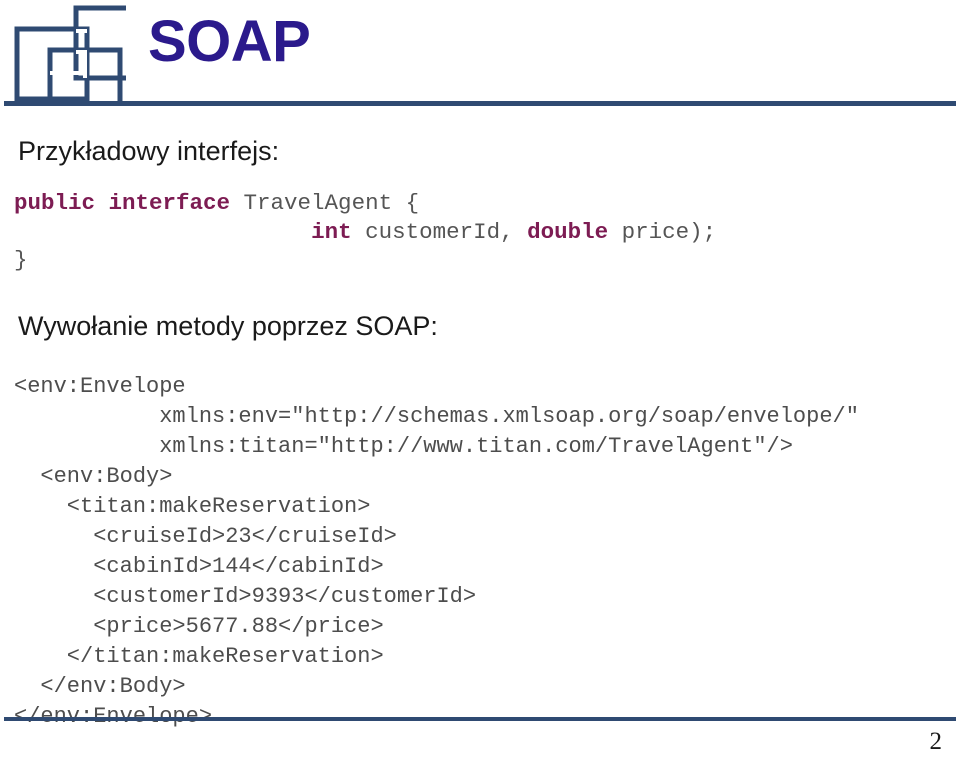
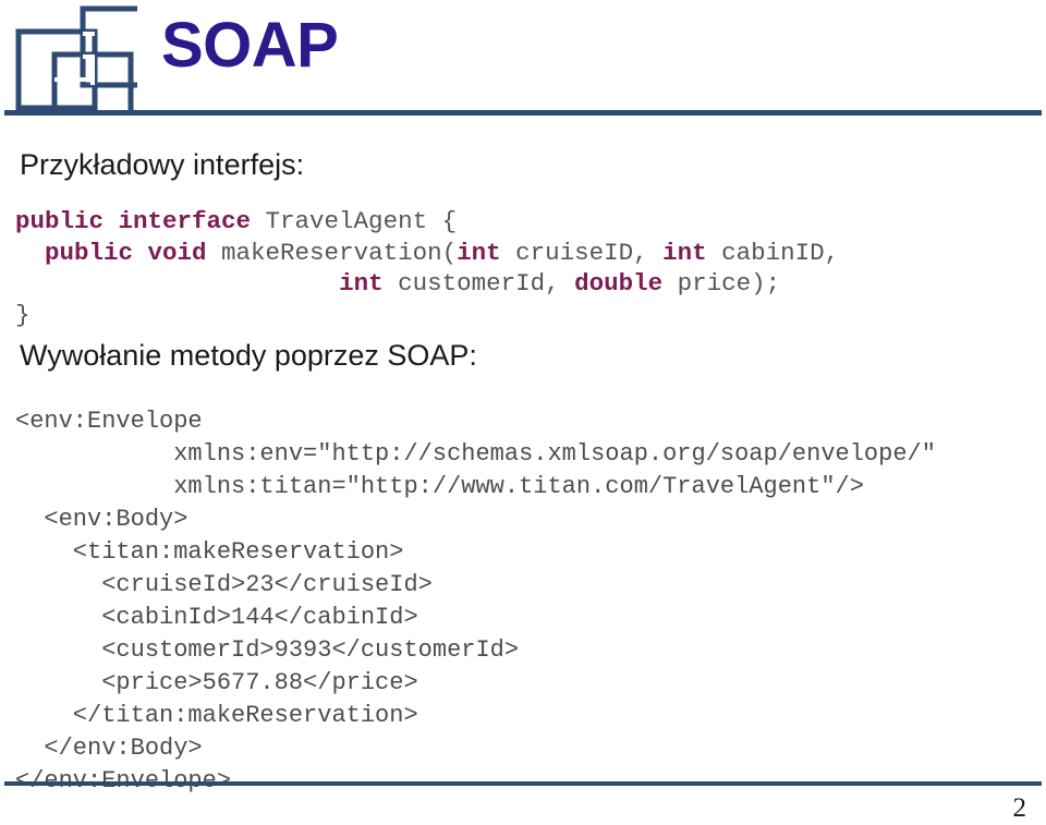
  SOAP
  Przykładowy interfejs:
  public interface TravelAgent {
+ public void makeReservation(int cruiseID, int cabinID,
  int customerId, double price);
  }
  Wywołanie metody poprzez SOAP:
  <env:Envelope
  xmlns:env="http://schemas.xmlsoap.org/soap/envelope/"
  xmlns:titan="http://www.titan.com/TravelAgent"/>
  <env:Body>
  <titan:makeReservation>
  <cruiseId>23</cruiseId>
  <cabinId>144</cabinId>
  <customerId>9393</customerId>
  <price>5677.88</price>
  </titan:makeReservation>
  </env:Body>
  2
